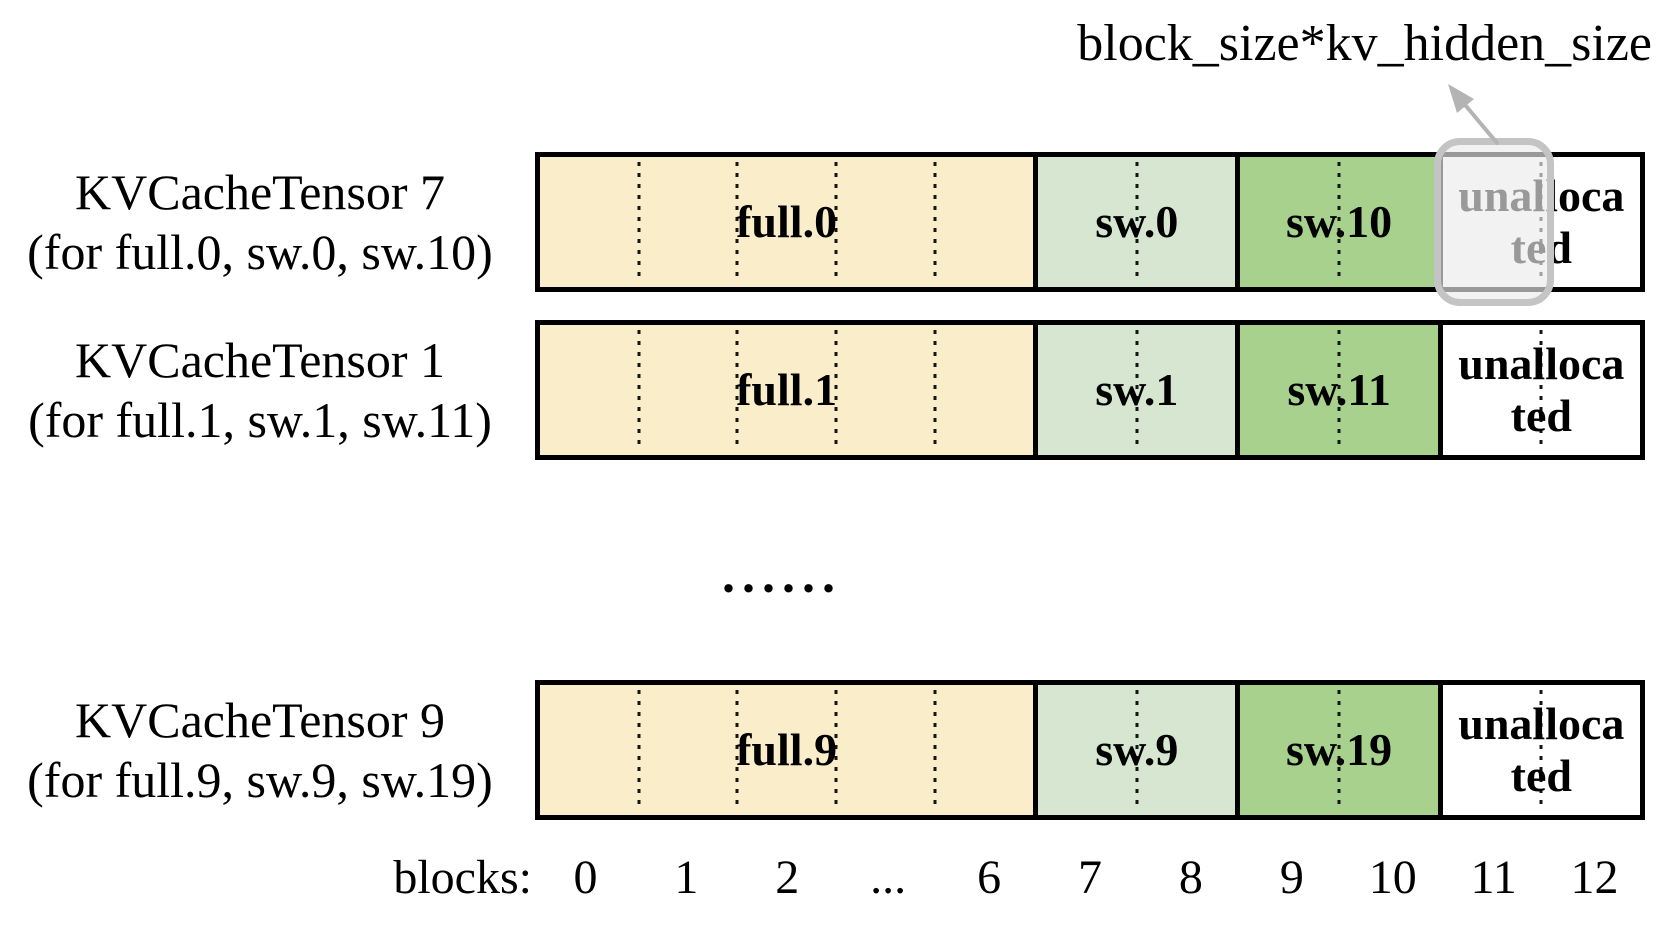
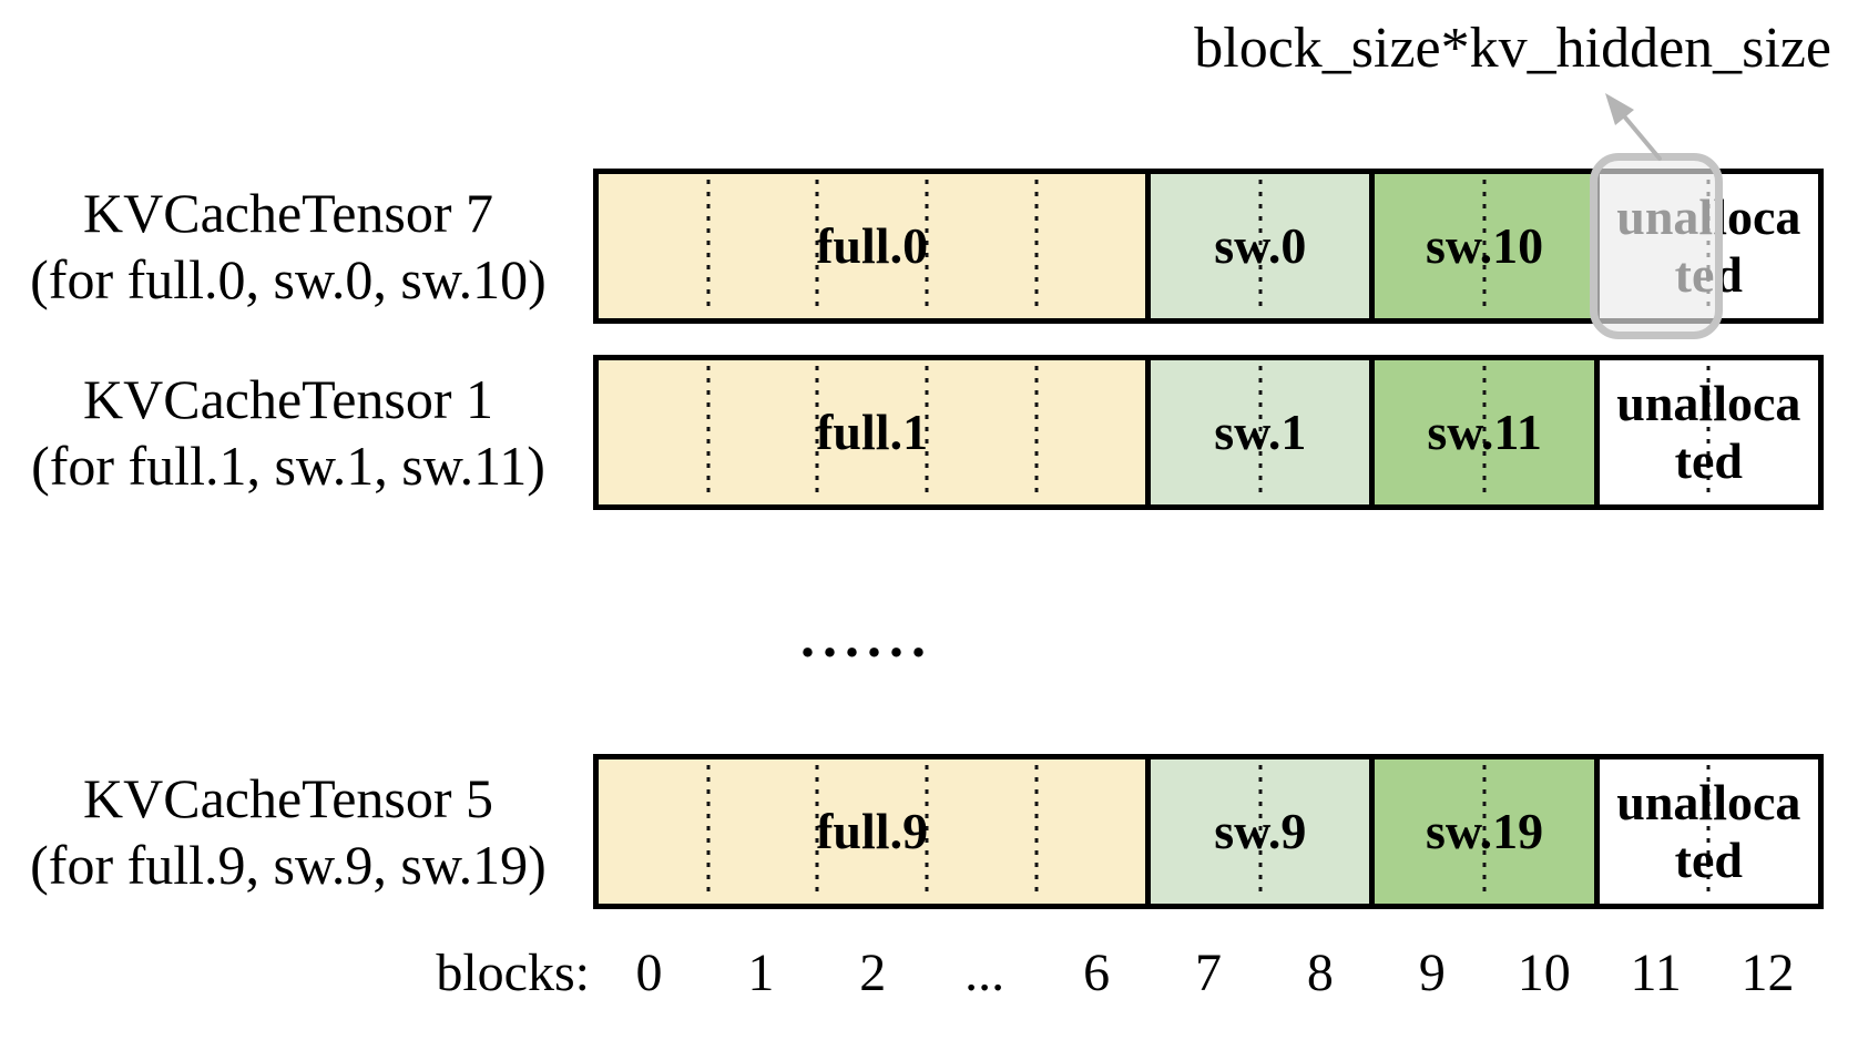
  block_size*kv_hidden_size
  KVCacheTensor 7
  (for full.0, sw.0, sw.10)
  full.0
  sw.0
  sw.10
  unalloca
  ted
  KVCacheTensor 1
  (for full.1, sw.1, sw.11)
  full.1
  sw.1
  sw.11
  unalloca
  ted
- KVCacheTensor 9
+ KVCacheTensor 5
  (for full.9, sw.9, sw.19)
  full.9
  sw.9
  sw.19
  unalloca
  ted
  ......
  blocks:
  0
  1
  2
  ...
  6
  7
  8
  9
  10
  11
  12
